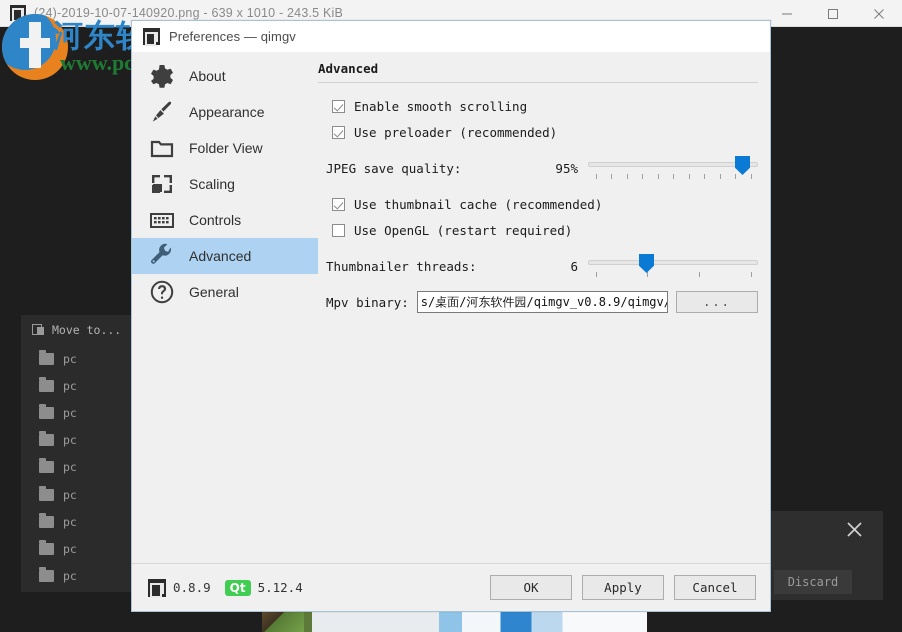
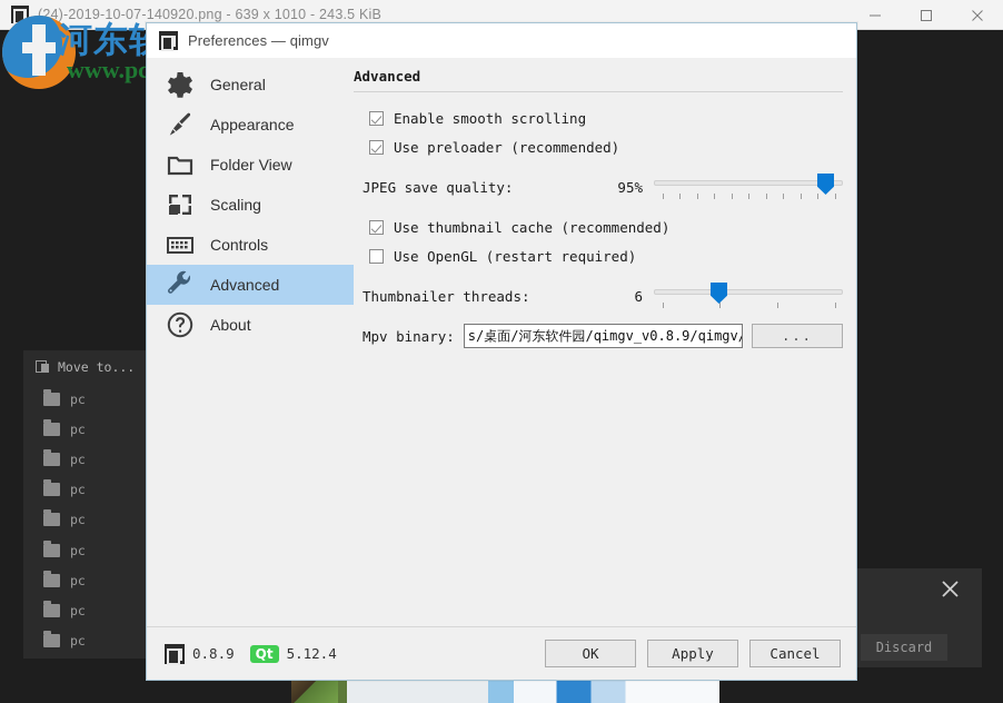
  (24)-2019-10-07-140920.png - 639 x 1010 - 243.5 KiB
  Move to...
  pc
  pc
  pc
  pc
  pc
  pc
  pc
  pc
  pc
  Discard
  Preferences — qimgv
- About
+ General
  Appearance
  Folder View
  Scaling
  Controls
  Advanced
- General
+ About
  Advanced
  Enable smooth scrolling
  Use preloader (recommended)
  JPEG save quality:
  95%
  Use thumbnail cache (recommended)
  Use OpenGL (restart required)
  Thumbnailer threads:
  6
  Mpv binary:
  s/桌面/河东软件园/qimgv_v0.8.9/qimgv/
  ...
  0.8.9
  Qt
  5.12.4
  OK
  Apply
  Cancel
